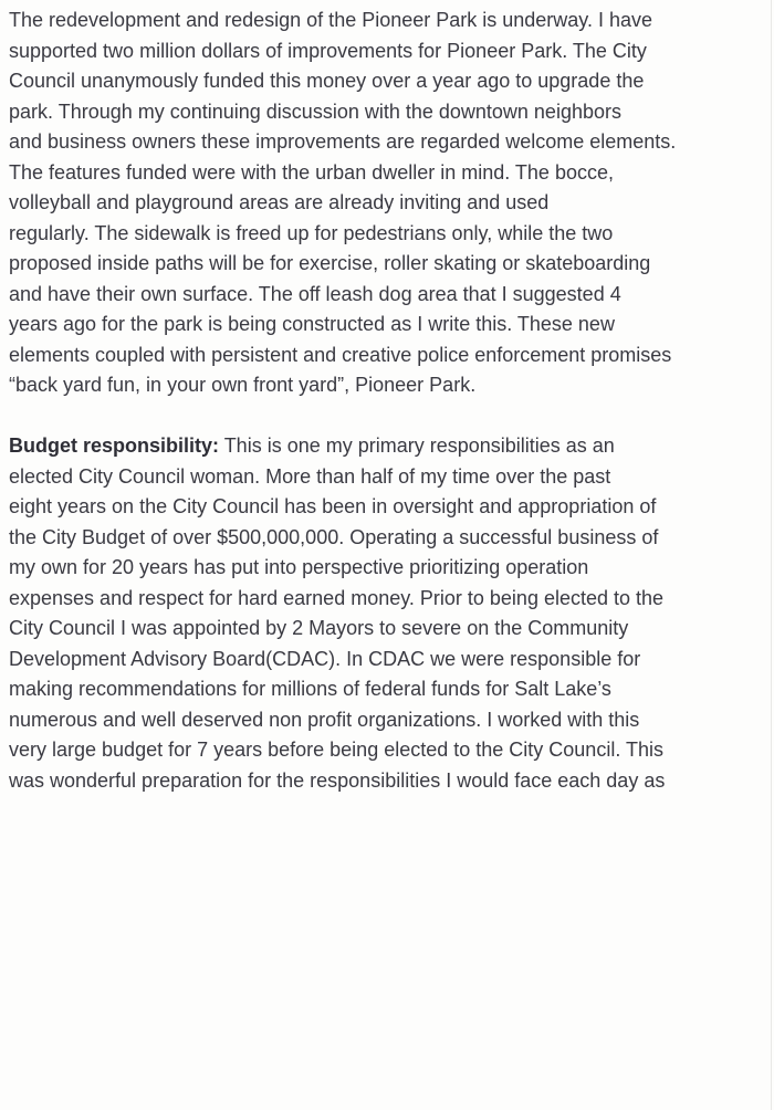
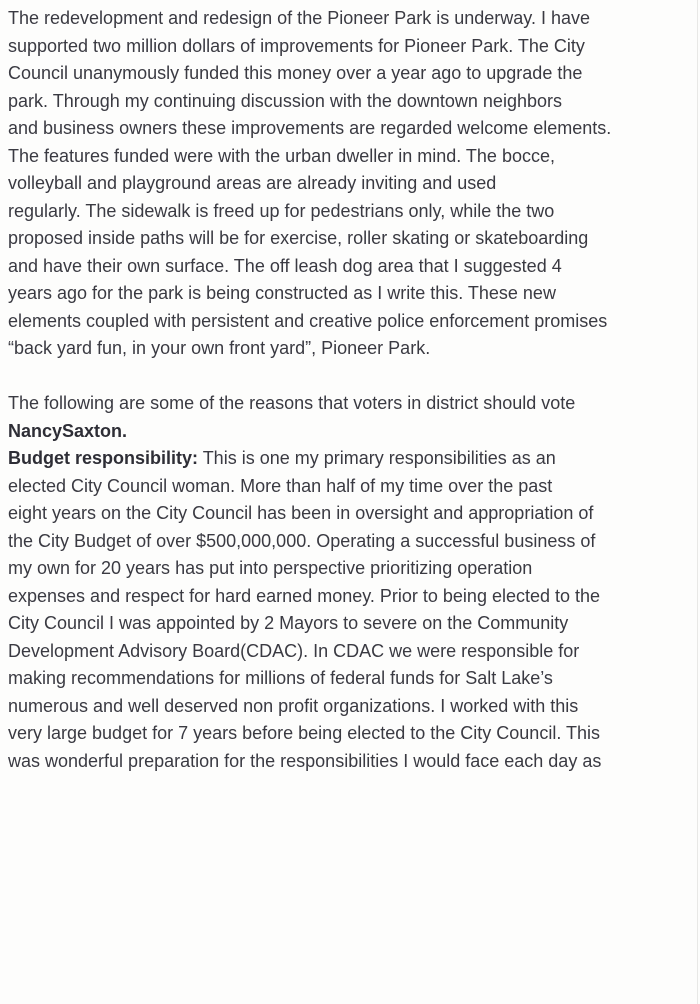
  The redevelopment and redesign of the Pioneer Park is underway. I have
  supported two million dollars of improvements for Pioneer Park. The City
  Council unanymously funded this money over a year ago to upgrade the
  park. Through my continuing discussion with the downtown neighbors
  and business owners these improvements are regarded welcome elements.
  The features funded were with the urban dweller in mind. The bocce,
  volleyball and playground areas are already inviting and used
  regularly. The sidewalk is freed up for pedestrians only, while the two
  proposed inside paths will be for exercise, roller skating or skateboarding
  and have their own surface. The off leash dog area that I suggested 4
  years ago for the park is being constructed as I write this. These new
  elements coupled with persistent and creative police enforcement promises
  “back yard fun, in your own front yard”, Pioneer Park.
+ The following are some of the reasons that voters in district should vote
+ NancySaxton.
  Budget responsibility: This is one my primary responsibilities as an
  elected City Council woman. More than half of my time over the past
  eight years on the City Council has been in oversight and appropriation of
  the City Budget of over $500,000,000. Operating a successful business of
  my own for 20 years has put into perspective prioritizing operation
  expenses and respect for hard earned money. Prior to being elected to the
  City Council I was appointed by 2 Mayors to severe on the Community
  Development Advisory Board(CDAC). In CDAC we were responsible for
  making recommendations for millions of federal funds for Salt Lake’s
  numerous and well deserved non profit organizations. I worked with this
  very large budget for 7 years before being elected to the City Council. This
  was wonderful preparation for the responsibilities I would face each day as
